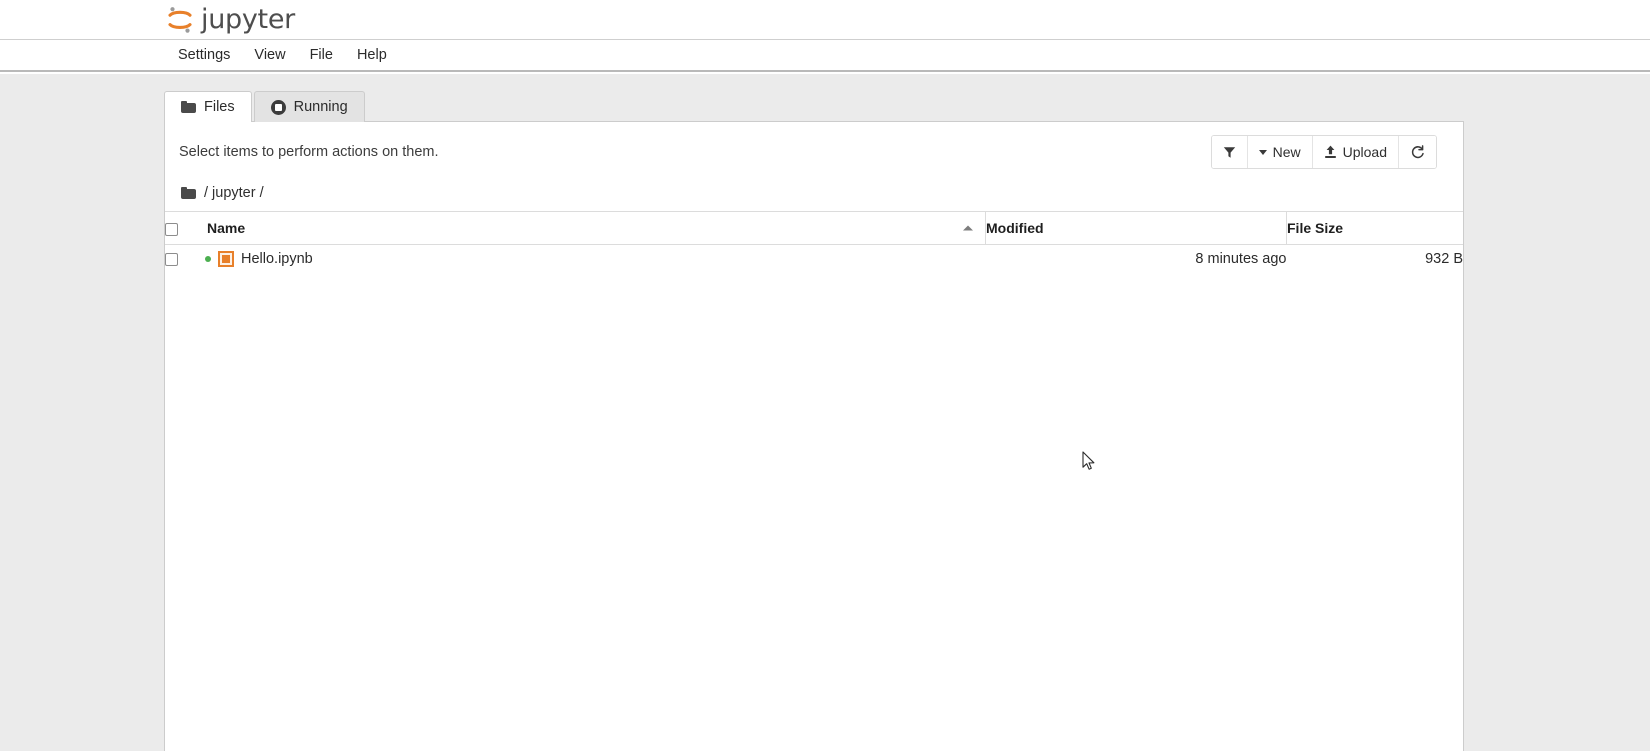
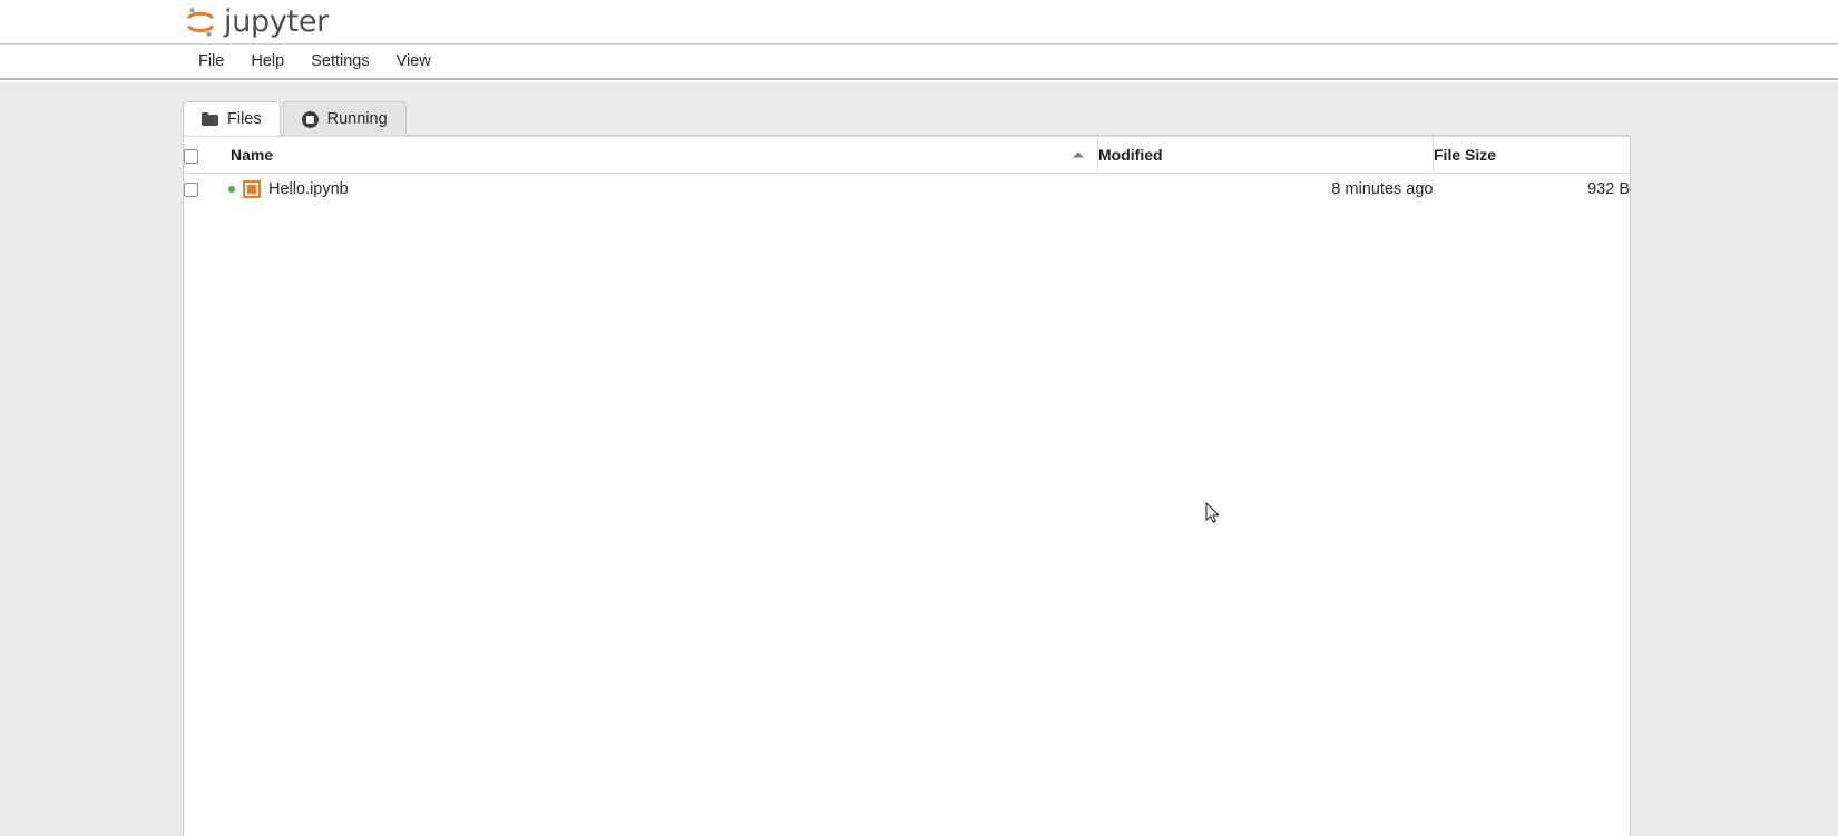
  jupyter
- Settings
+ File
- View
+ Help
- File
+ Settings
- Help
+ View
  Files
  Running
- Select items to perform actions on them.
- New
- Upload
- / jupyter /
  	Name	Modified	File Size
  	Hello.ipynb	8 minutes ago	932 B
